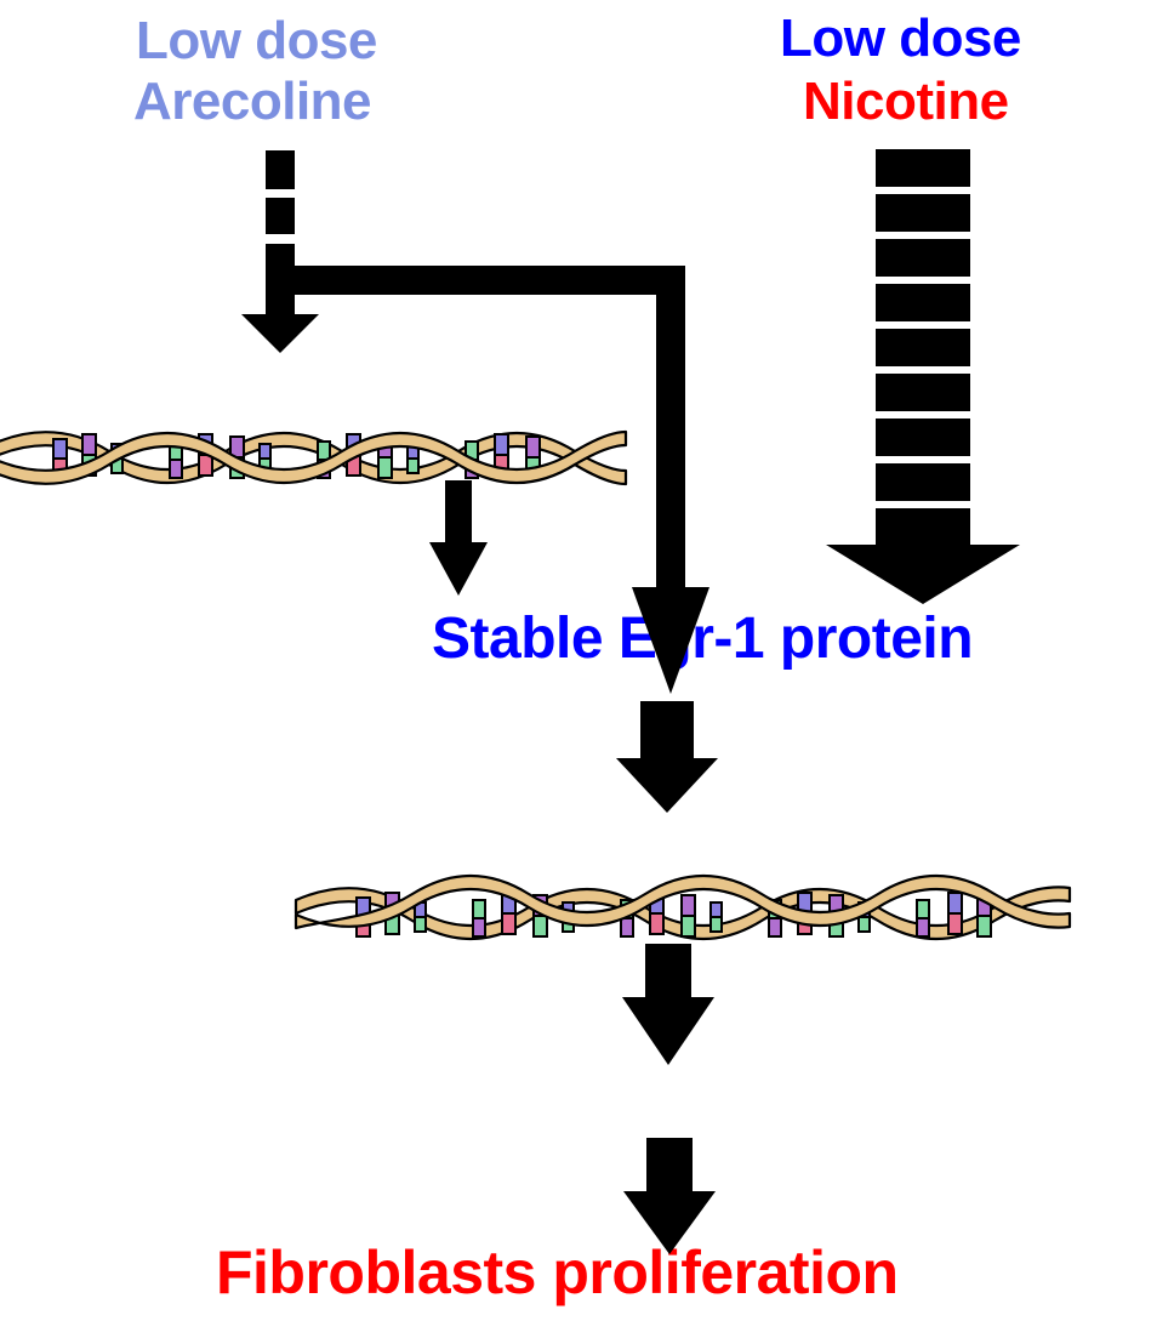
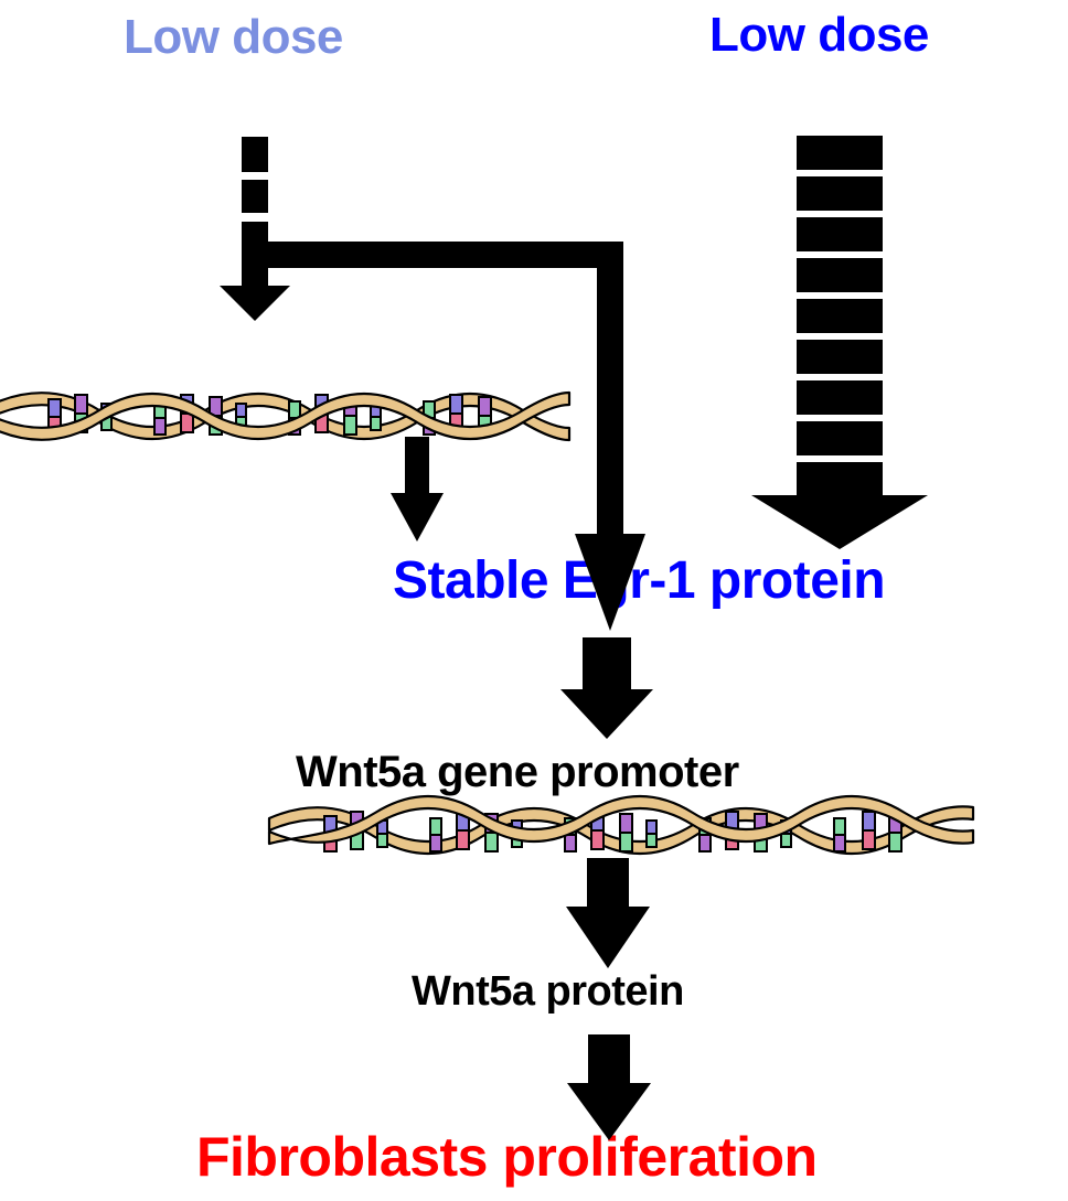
  Low dose
- Arecoline
  Low dose
- Nicotine
  Stable Er-1 protein
+ Wnt5a gene promoter
+ Wnt5a protein
  Fibroblasts proliferation
